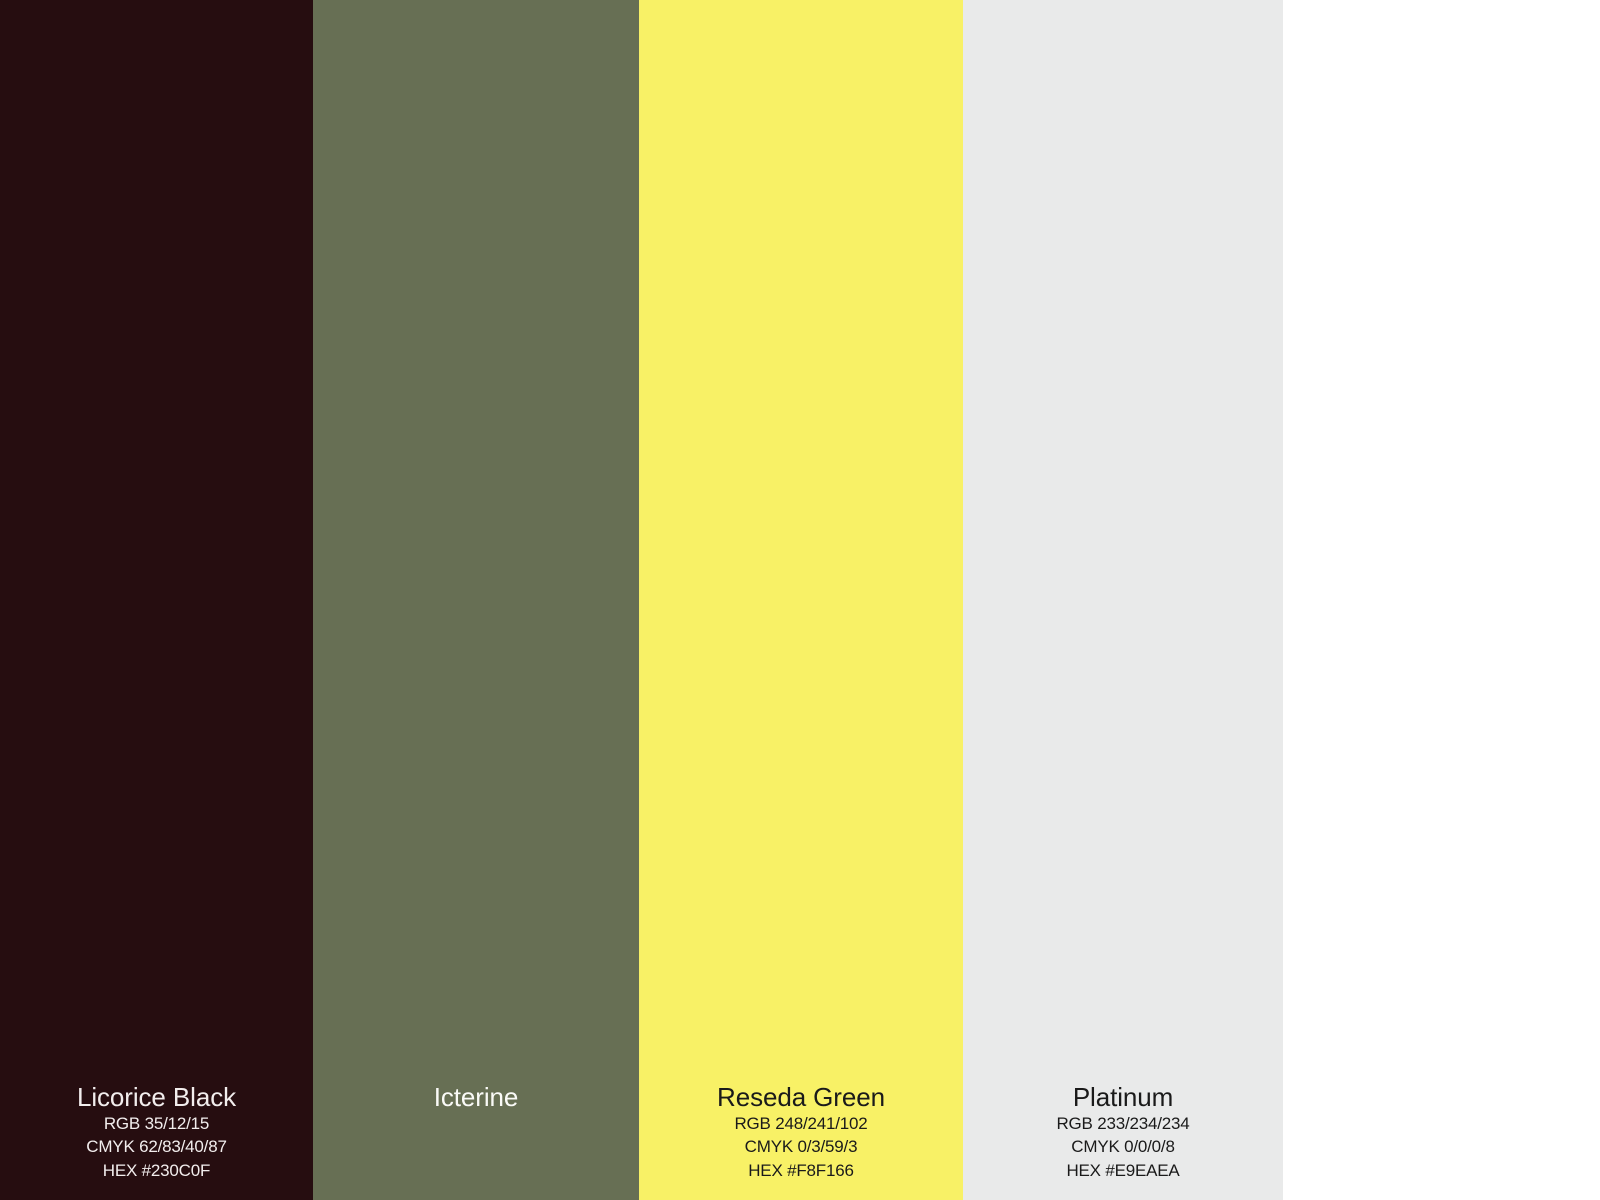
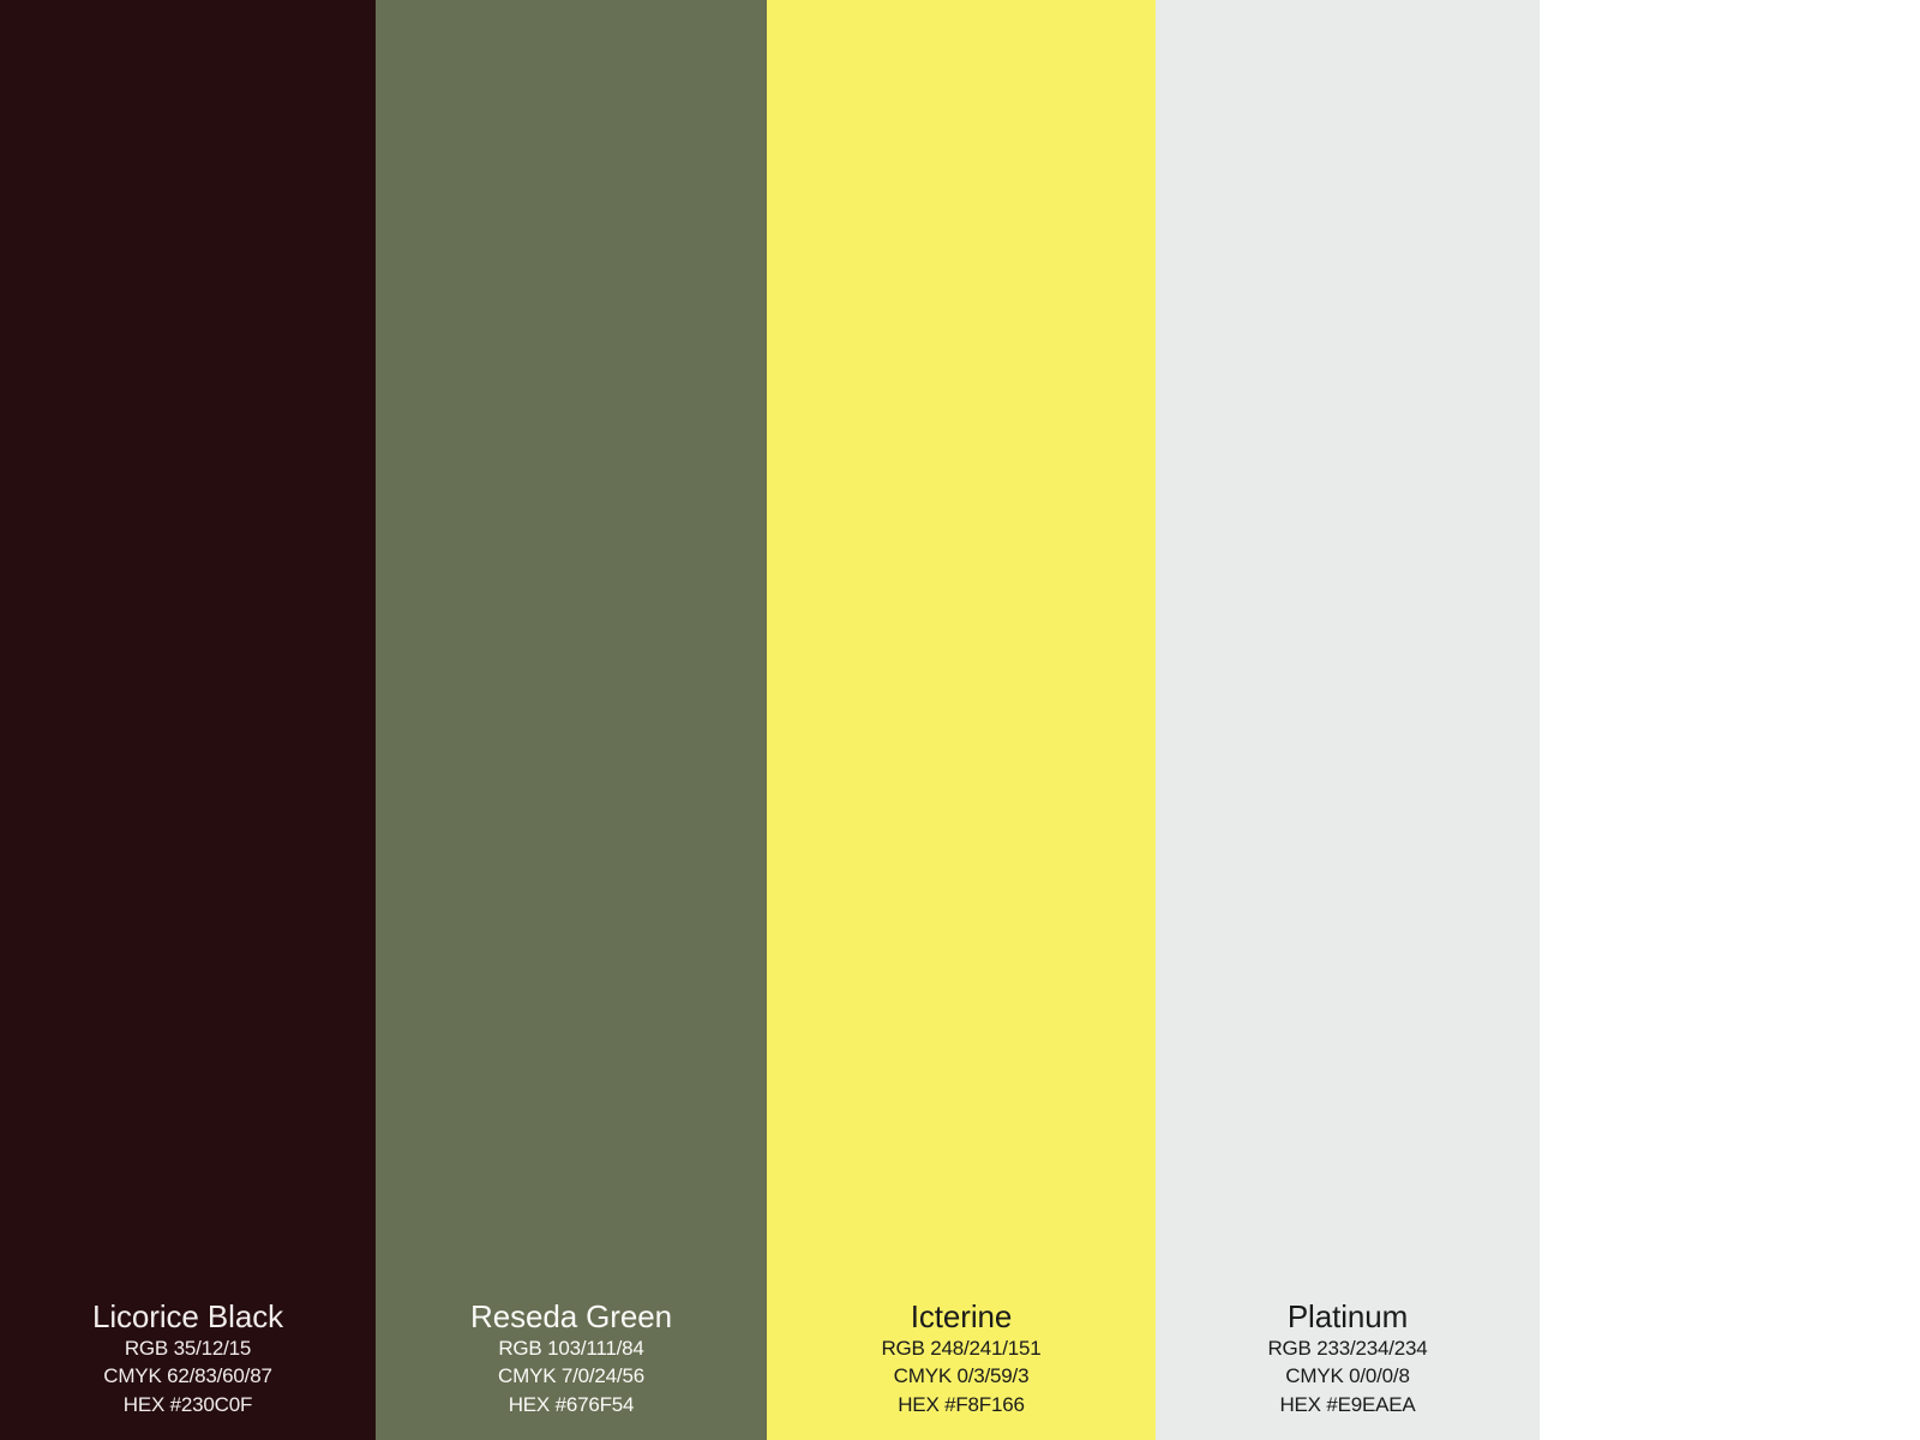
  Licorice Black
  RGB 35/12/15
- CMYK 62/83/40/87
+ CMYK 62/83/60/87
  HEX #230C0F
- Icterine
+ Reseda Green
+ RGB 103/111/84
+ CMYK 7/0/24/56
+ HEX #676F54
- Reseda Green
+ Icterine
- RGB 248/241/102
+ RGB 248/241/151
  CMYK 0/3/59/3
  HEX #F8F166
  Platinum
  RGB 233/234/234
  CMYK 0/0/0/8
  HEX #E9EAEA
